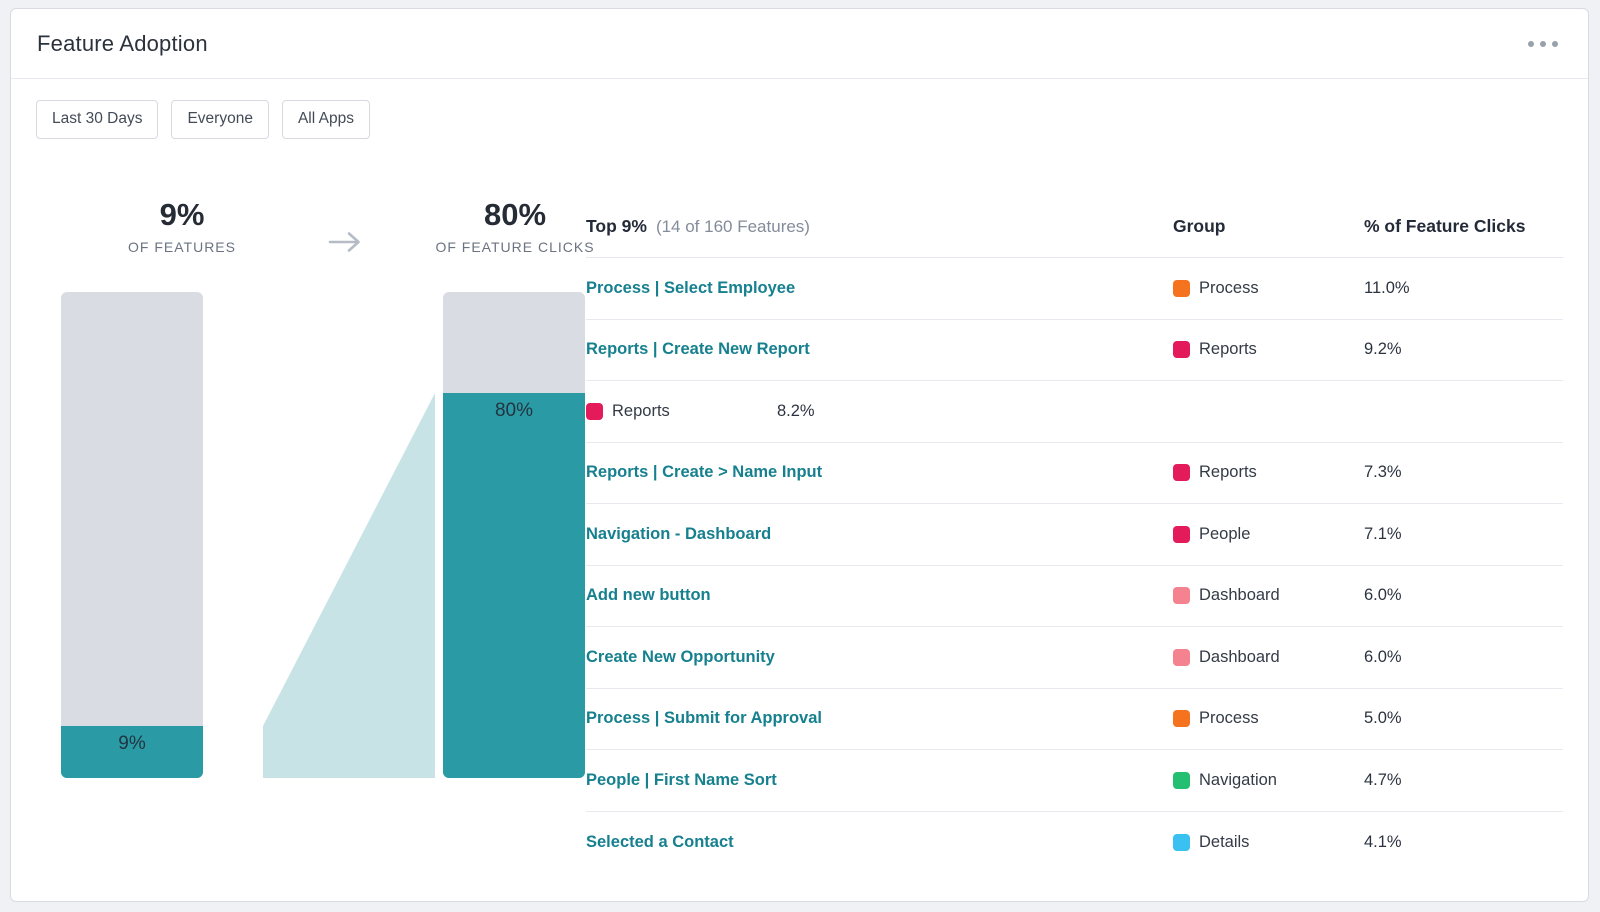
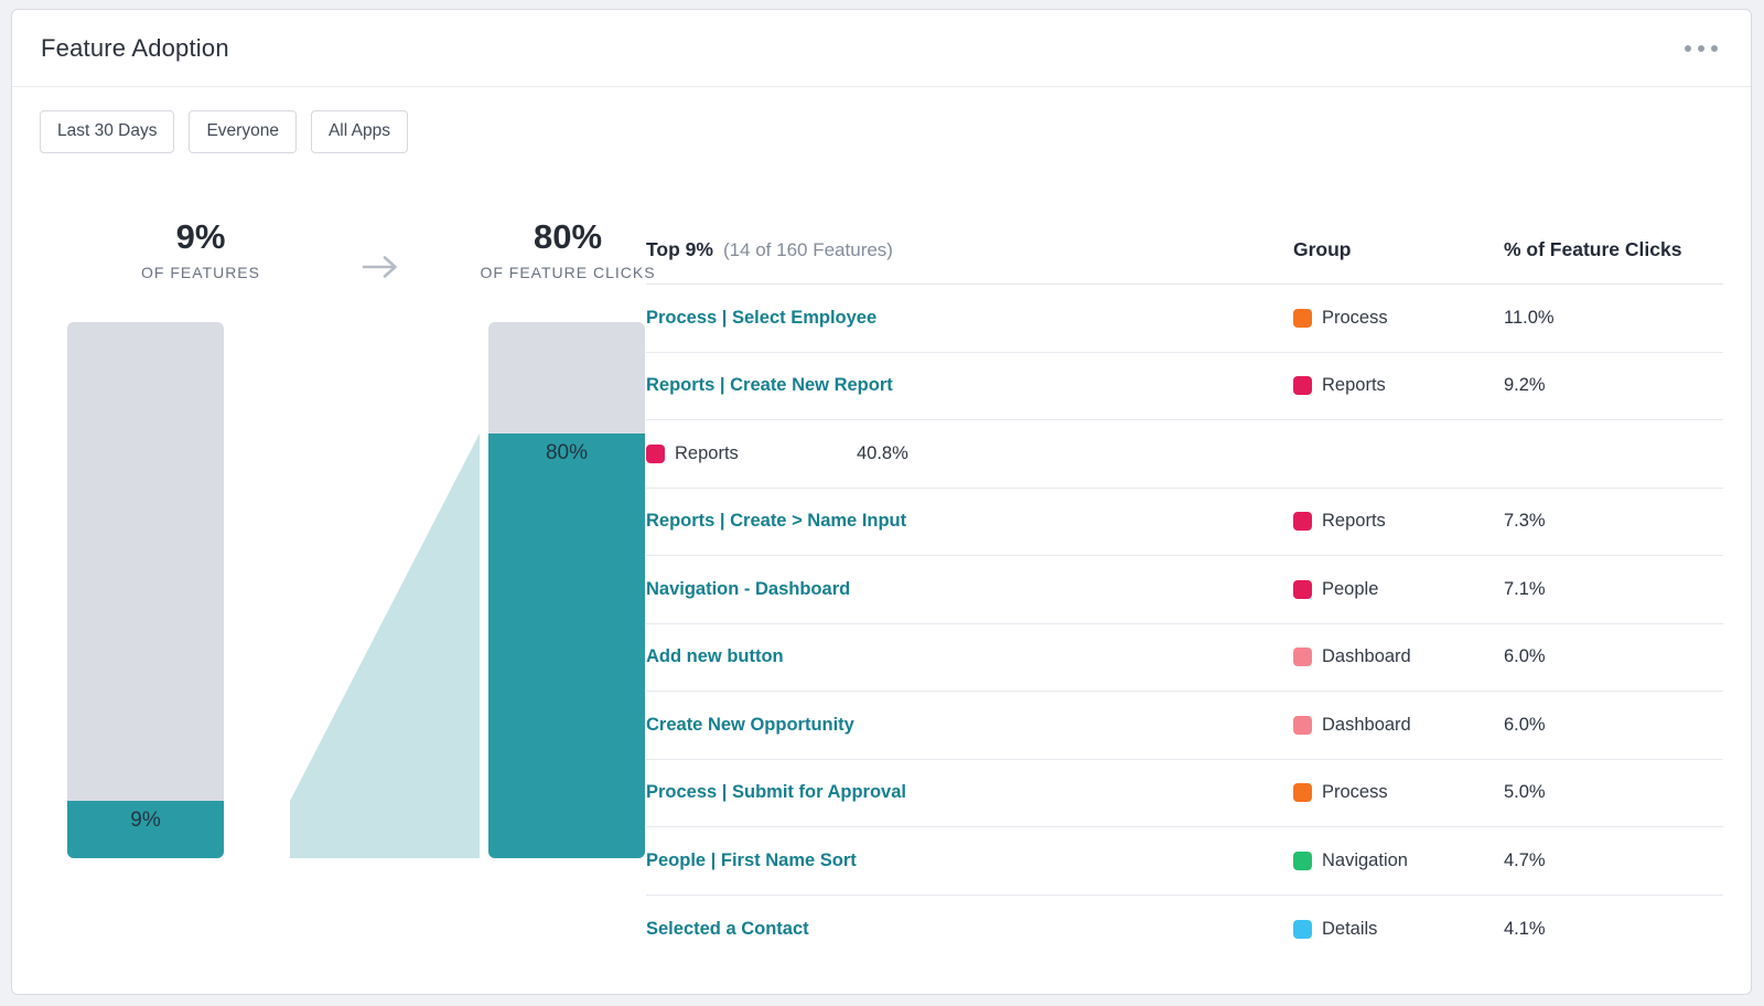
  Feature Adoption
  Last 30 Days
  Everyone
  All Apps
  9%
  OF FEATURES
  80%
  OF FEATURE CLICKS
  9%
  80%
  Top 9%
  (14 of 160 Features)
  Group
  % of Feature Clicks
  Process | Select Employee
  Process
  11.0%
  Reports | Create New Report
  Reports
  9.2%
  Reports
- 8.2%
+ 40.8%
  Reports | Create > Name Input
  Reports
  7.3%
  Navigation - Dashboard
  People
  7.1%
  Add new button
  Dashboard
  6.0%
  Create New Opportunity
  Dashboard
  6.0%
  Process | Submit for Approval
  Process
  5.0%
  People | First Name Sort
  Navigation
  4.7%
  Selected a Contact
  Details
  4.1%
